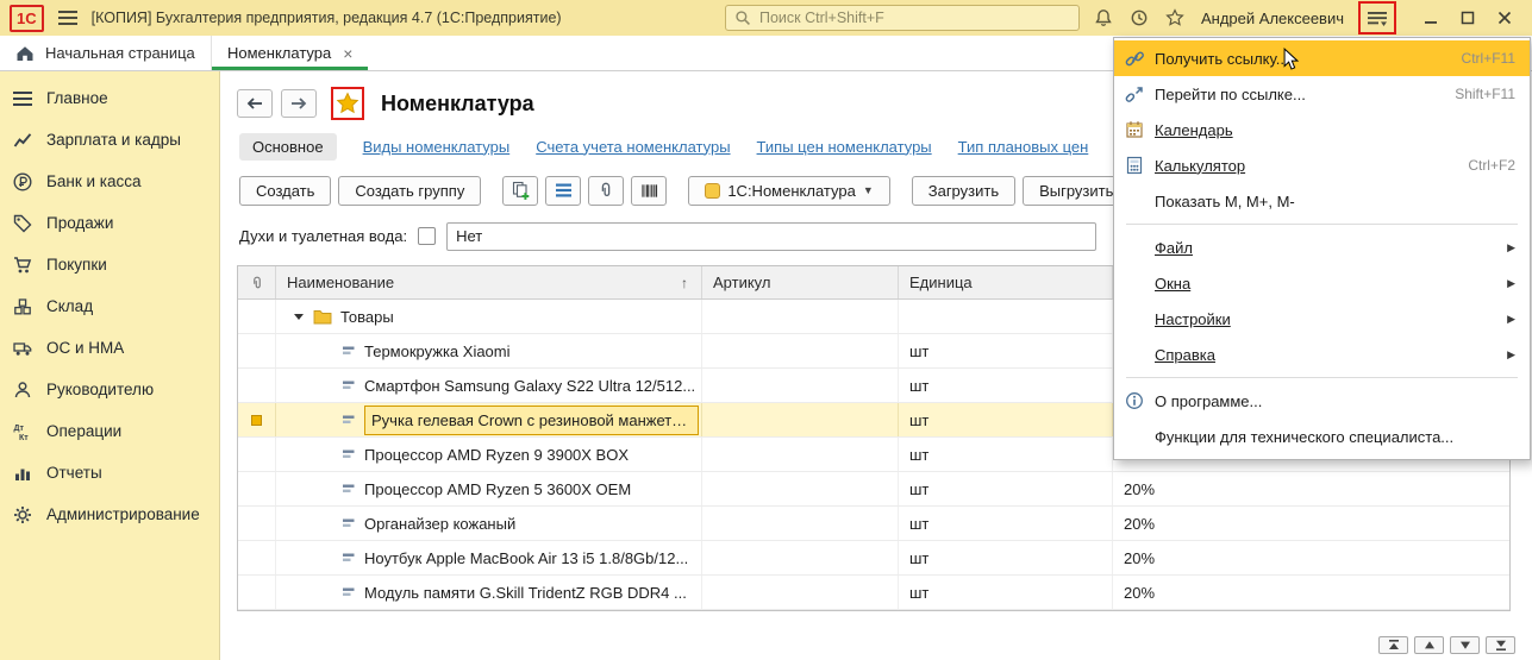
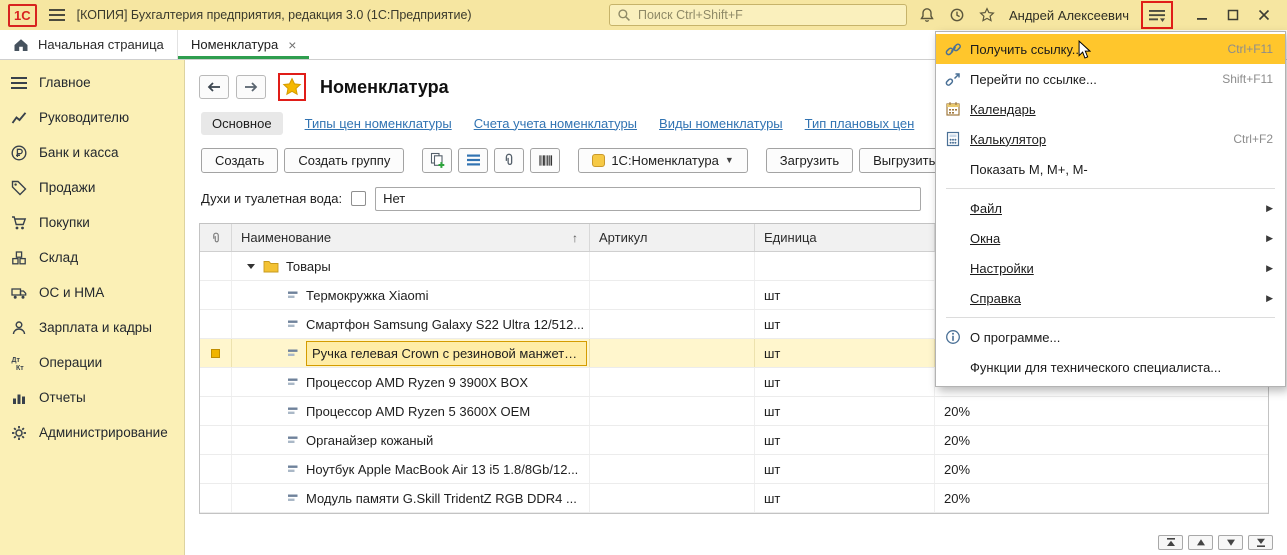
  1С
- [КОПИЯ] Бухгалтерия предприятия, редакция 4.7 (1С:Предприятие)
+ [КОПИЯ] Бухгалтерия предприятия, редакция 3.0 (1С:Предприятие)
  Поиск Ctrl+Shift+F
  Андрей Алексеевич
  Начальная страница
  Номенклатура
  ×
  Главное
- Зарплата и кадры
+ Руководителю
  Банк и касса
  Продажи
  Покупки
  Склад
  ОС и НМА
- Руководителю
+ Зарплата и кадры
  Операции
  Отчеты
  Администрирование
  Номенклатура
  Основное
- Виды номенклатуры
+ Типы цен номенклатуры
  Счета учета номенклатуры
- Типы цен номенклатуры
+ Виды номенклатуры
  Тип плановых цен
  Создать
  Создать группу
  1С:Номенклатура
  ▼
  Загрузить
  Выгрузить
  Духи и туалетная вода:
  Нет
  Наименование
  ↑
  Артикул
  Единица
  Товары
  Термокружка Xiaomi
  шт
  Смартфон Samsung Galaxy S22 Ultra 12/512...
  шт
  Ручка гелевая Crown с резиновой манжетой.
  шт
  Процессор AMD Ryzen 9 3900X BOX
  шт
  Процессор AMD Ryzen 5 3600X OEM
  шт
  20%
  Органайзер кожаный
  шт
  20%
  Ноутбук Apple MacBook Air 13 i5 1.8/8Gb/12...
  шт
  20%
  Модуль памяти G.Skill TridentZ RGB DDR4 ...
  шт
  20%
  Получить ссылку..
  Ctrl+F11
  Перейти по ссылке...
  Shift+F11
  Календарь
  Калькулятор
  Ctrl+F2
  Показать М, М+, М-
  Файл
  ▶
  Окна
  ▶
  Настройки
  ▶
  Справка
  ▶
  О программе...
  Функции для технического специалиста...
